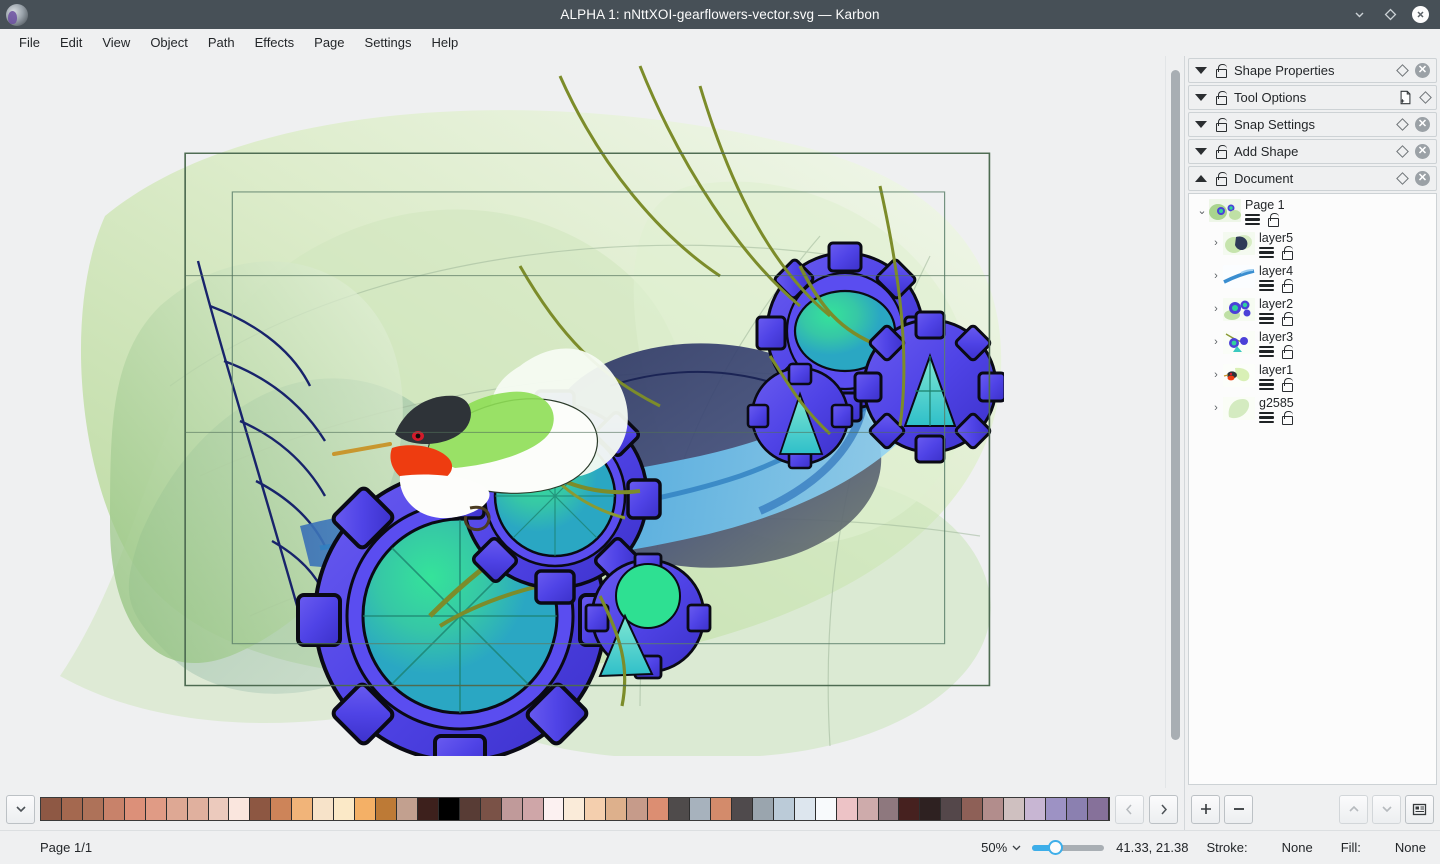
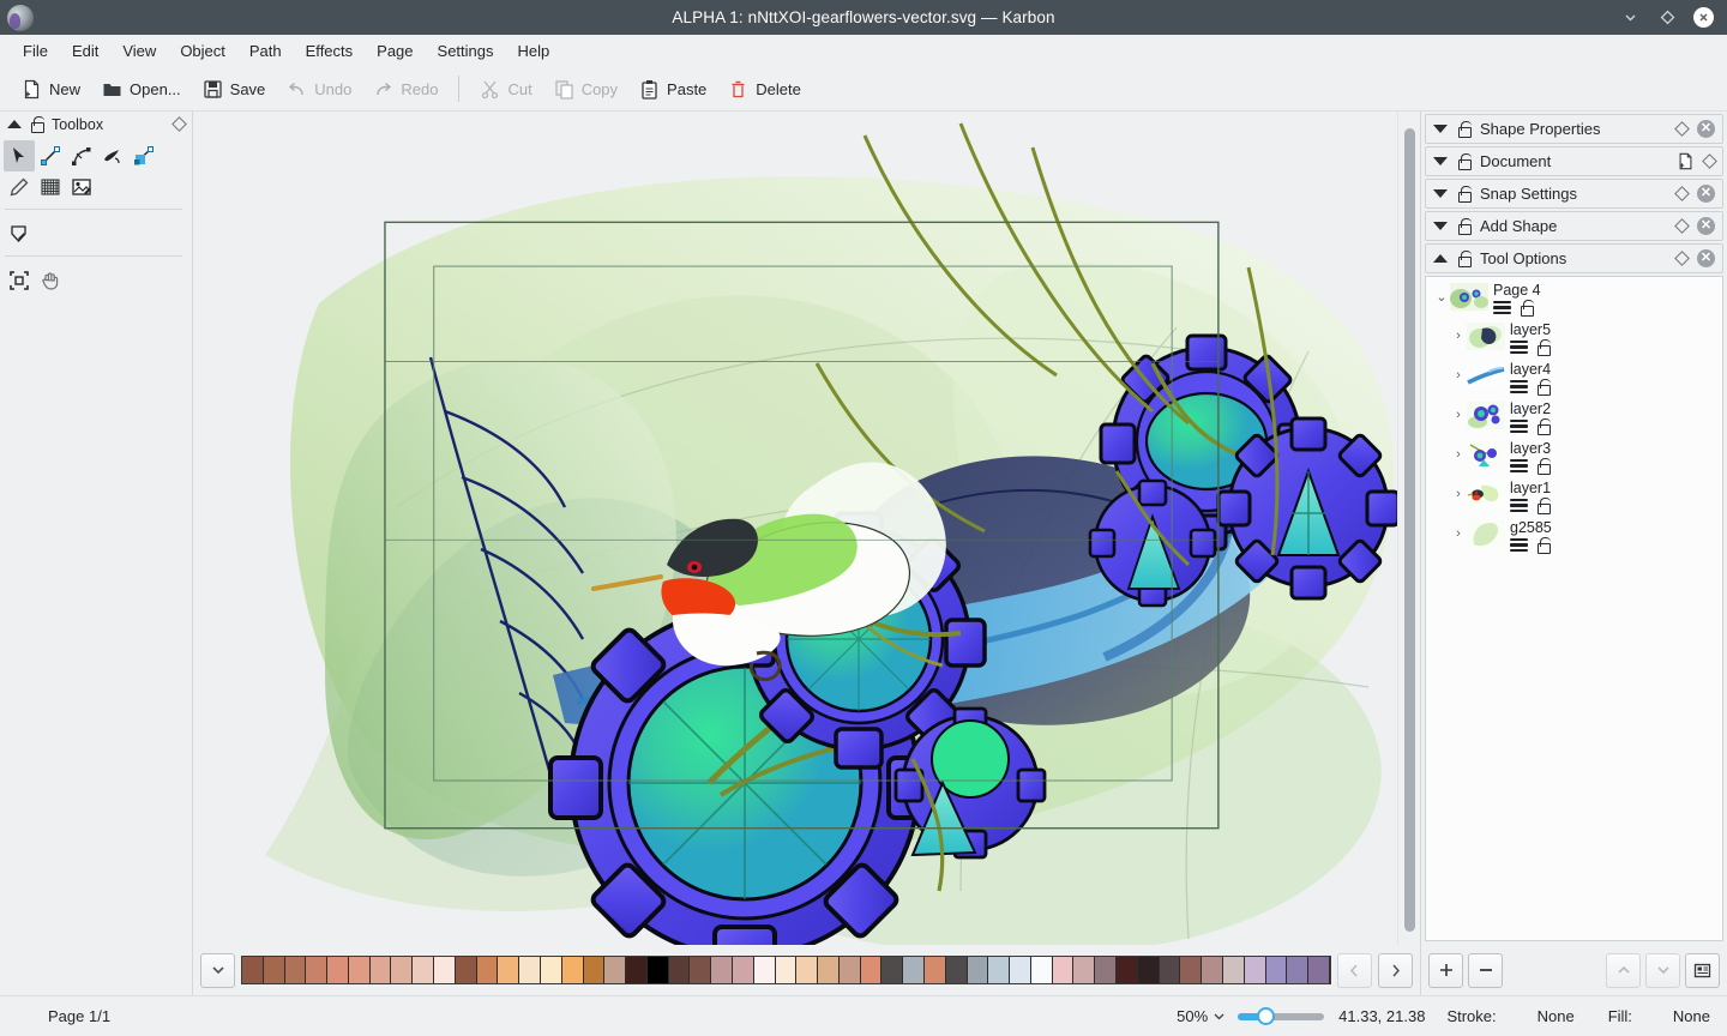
  ALPHA 1: nNttXOI-gearflowers-vector.svg — Karbon
  File
  Edit
  View
  Object
  Path
  Effects
  Page
  Settings
  Help
+ New
+ Open...
+ Save
+ Undo
+ Redo
+ Cut
+ Copy
+ Paste
+ Delete
+ Toolbox
  Shape Properties
  ✕
- Tool Options
+ Document
  Snap Settings
  ✕
  Add Shape
  ✕
- Document
+ Tool Options
  ✕
  ⌄
- Page 1
+ Page 4
  ›
  layer5
  ›
  layer4
  ›
  layer2
  ›
  layer3
  ›
  layer1
  ›
  g2585
  Page 1/1
  50%
  41.33, 21.38
  Stroke:
  None
  Fill:
  None
